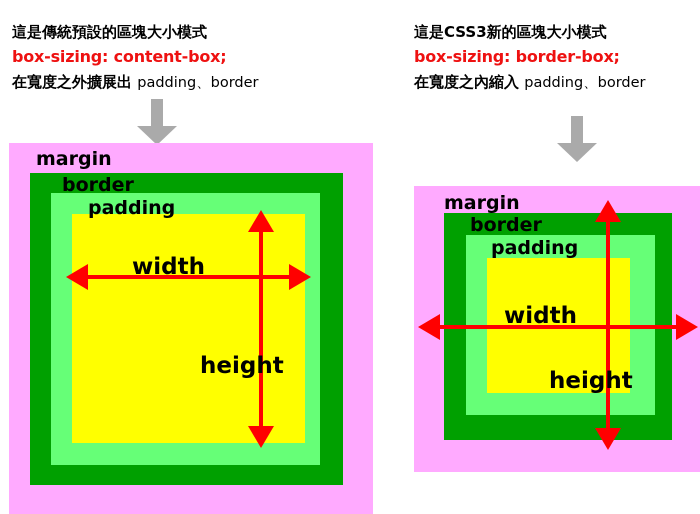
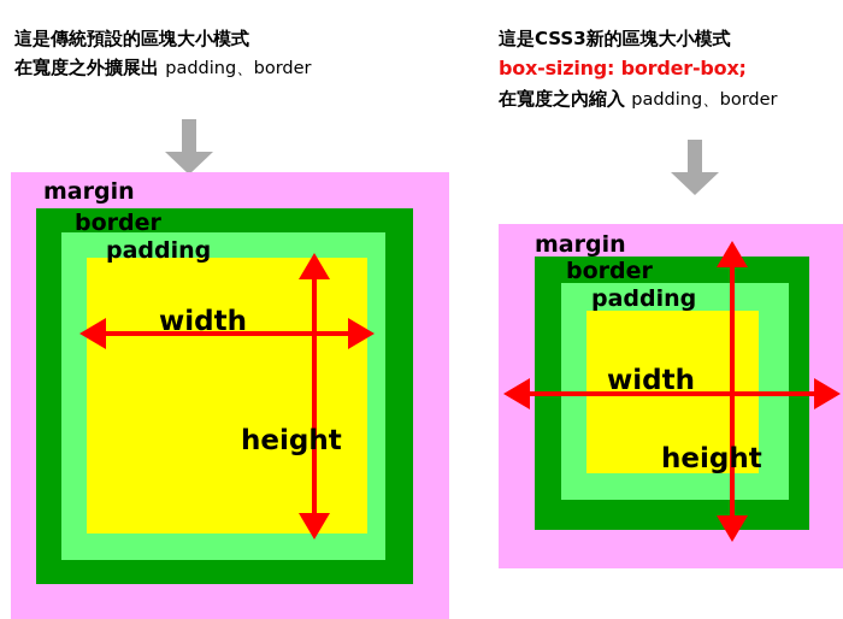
  這是傳統預設的區塊大小模式
- box-sizing: content-box;
  在寬度之外擴展出 padding、border
  margin
  border
  padding
  width
  height
  這是CSS3新的區塊大小模式
  box-sizing: border-box;
  在寬度之內縮入 padding、border
  margin
  border
  padding
  width
  height
